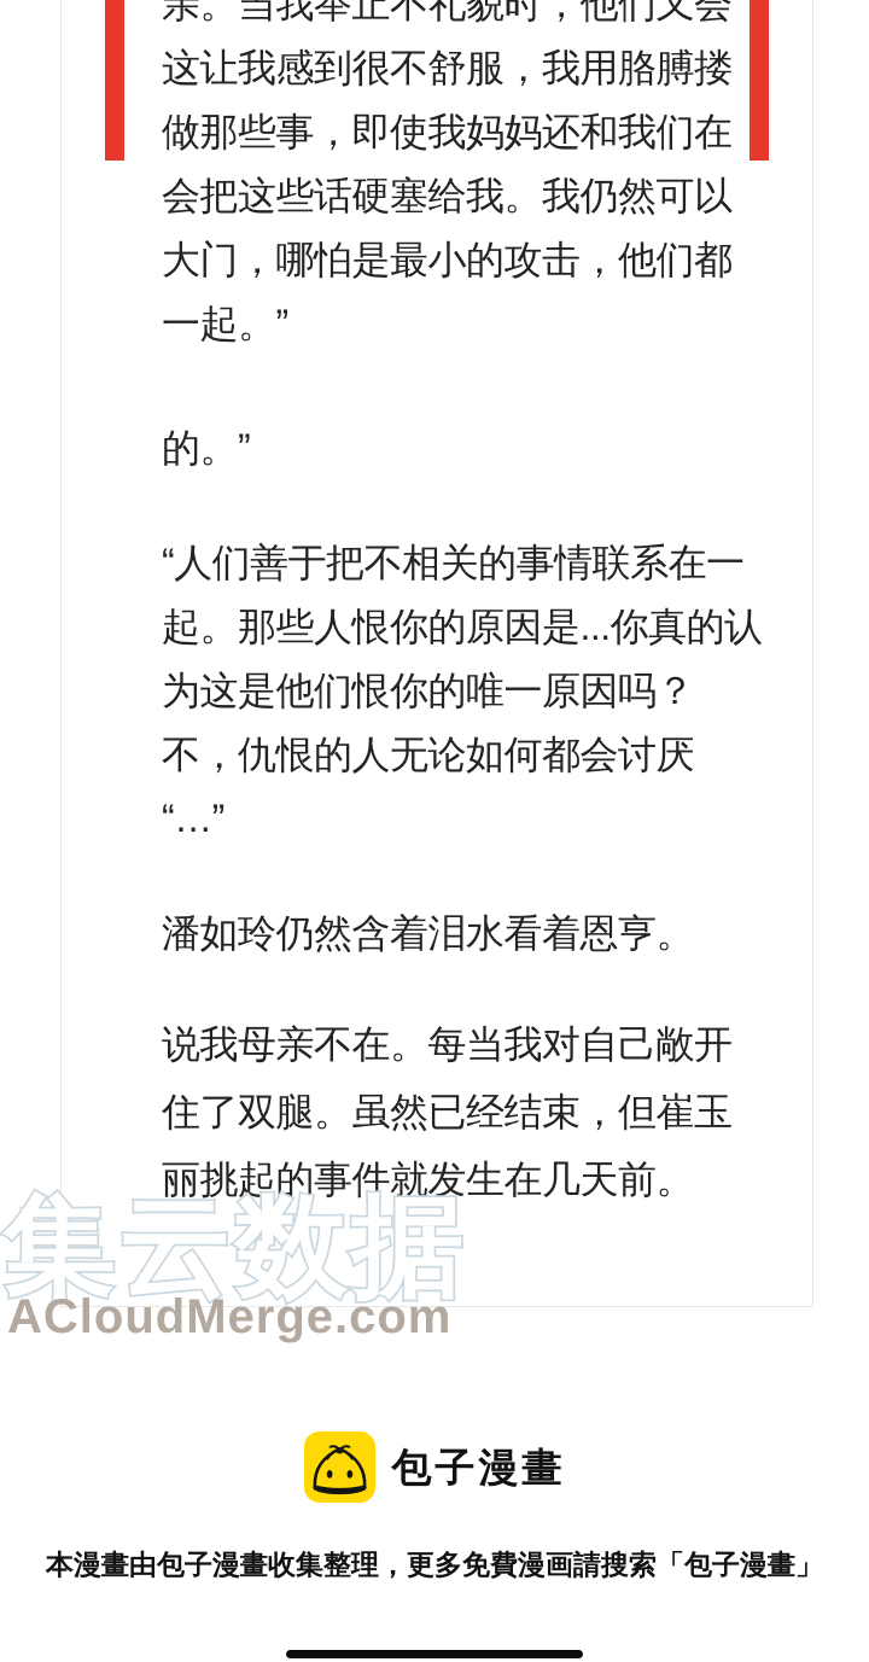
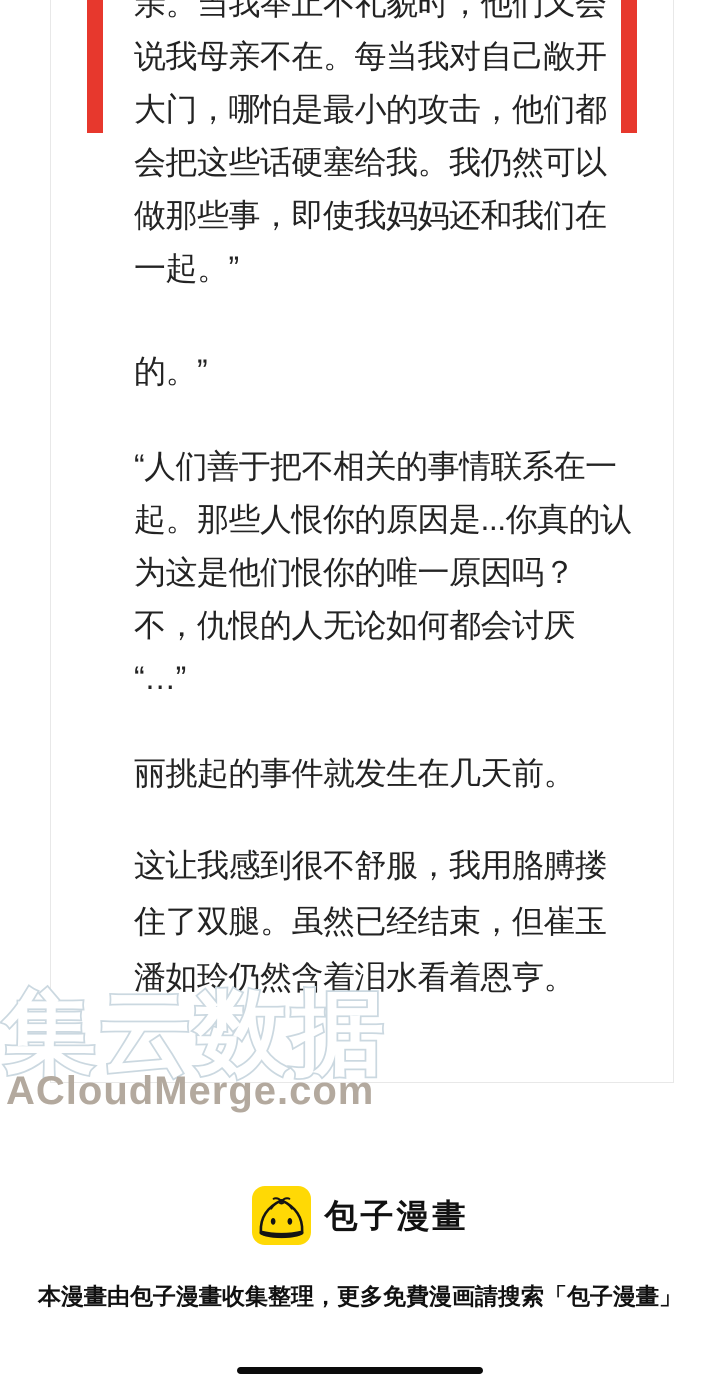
  亲。当我举止不礼貌时，他们又会
- 这让我感到很不舒服，我用胳膊搂
+ 说我母亲不在。每当我对自己敞开
- 做那些事，即使我妈妈还和我们在
+ 大门，哪怕是最小的攻击，他们都
  会把这些话硬塞给我。我仍然可以
- 大门，哪怕是最小的攻击，他们都
+ 做那些事，即使我妈妈还和我们在
  一起。”
  的。”
  “人们善于把不相关的事情联系在一
  起。那些人恨你的原因是...你真的认
  为这是他们恨你的唯一原因吗？
  不，仇恨的人无论如何都会讨厌
  “…”
- 潘如玲仍然含着泪水看着恩亨。
+ 丽挑起的事件就发生在几天前。
- 说我母亲不在。每当我对自己敞开
+ 这让我感到很不舒服，我用胳膊搂
  住了双腿。虽然已经结束，但崔玉
- 丽挑起的事件就发生在几天前。
+ 潘如玲仍然含着泪水看着恩亨。
  集云数据
  ACloudMerge.com
  包子漫畫
  本漫畫由包子漫畫收集整理，更多免費漫画請搜索「包子漫畫」
